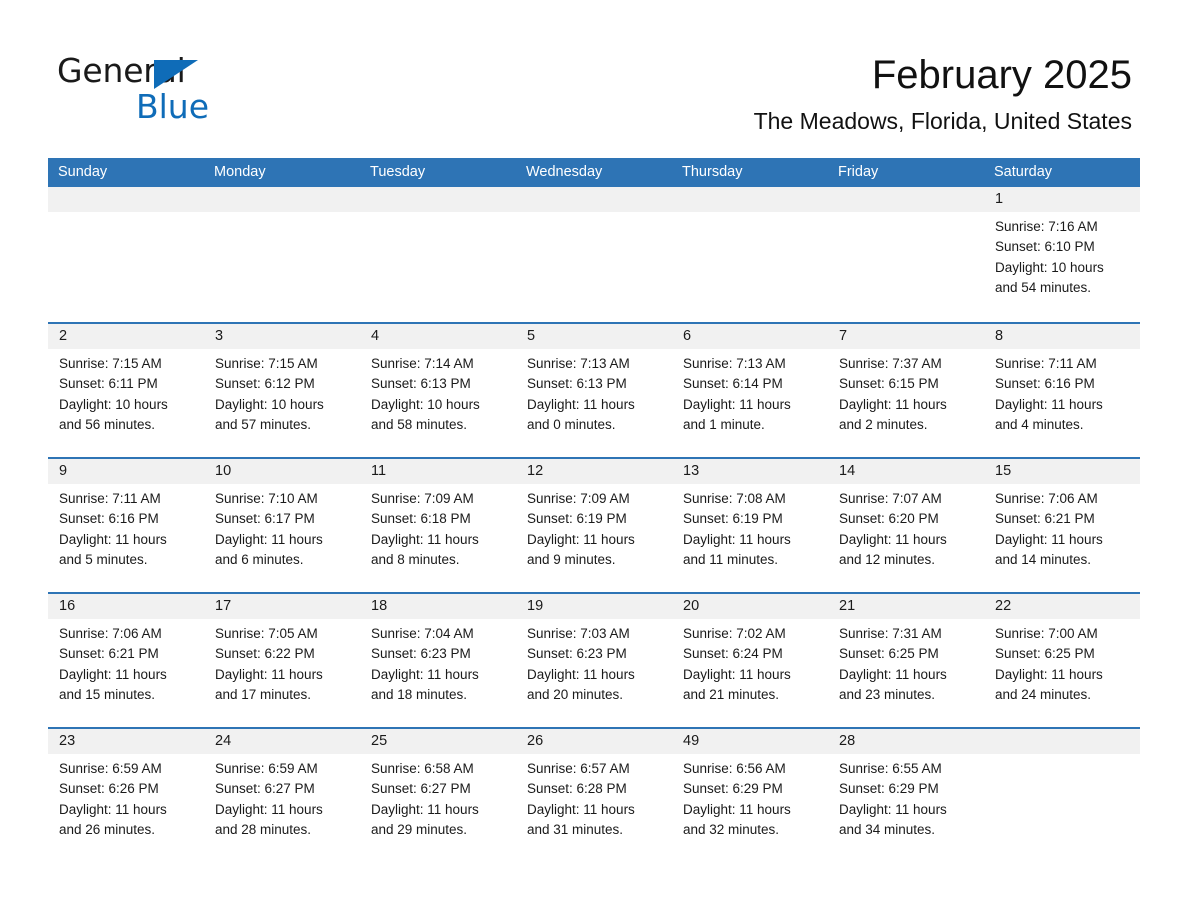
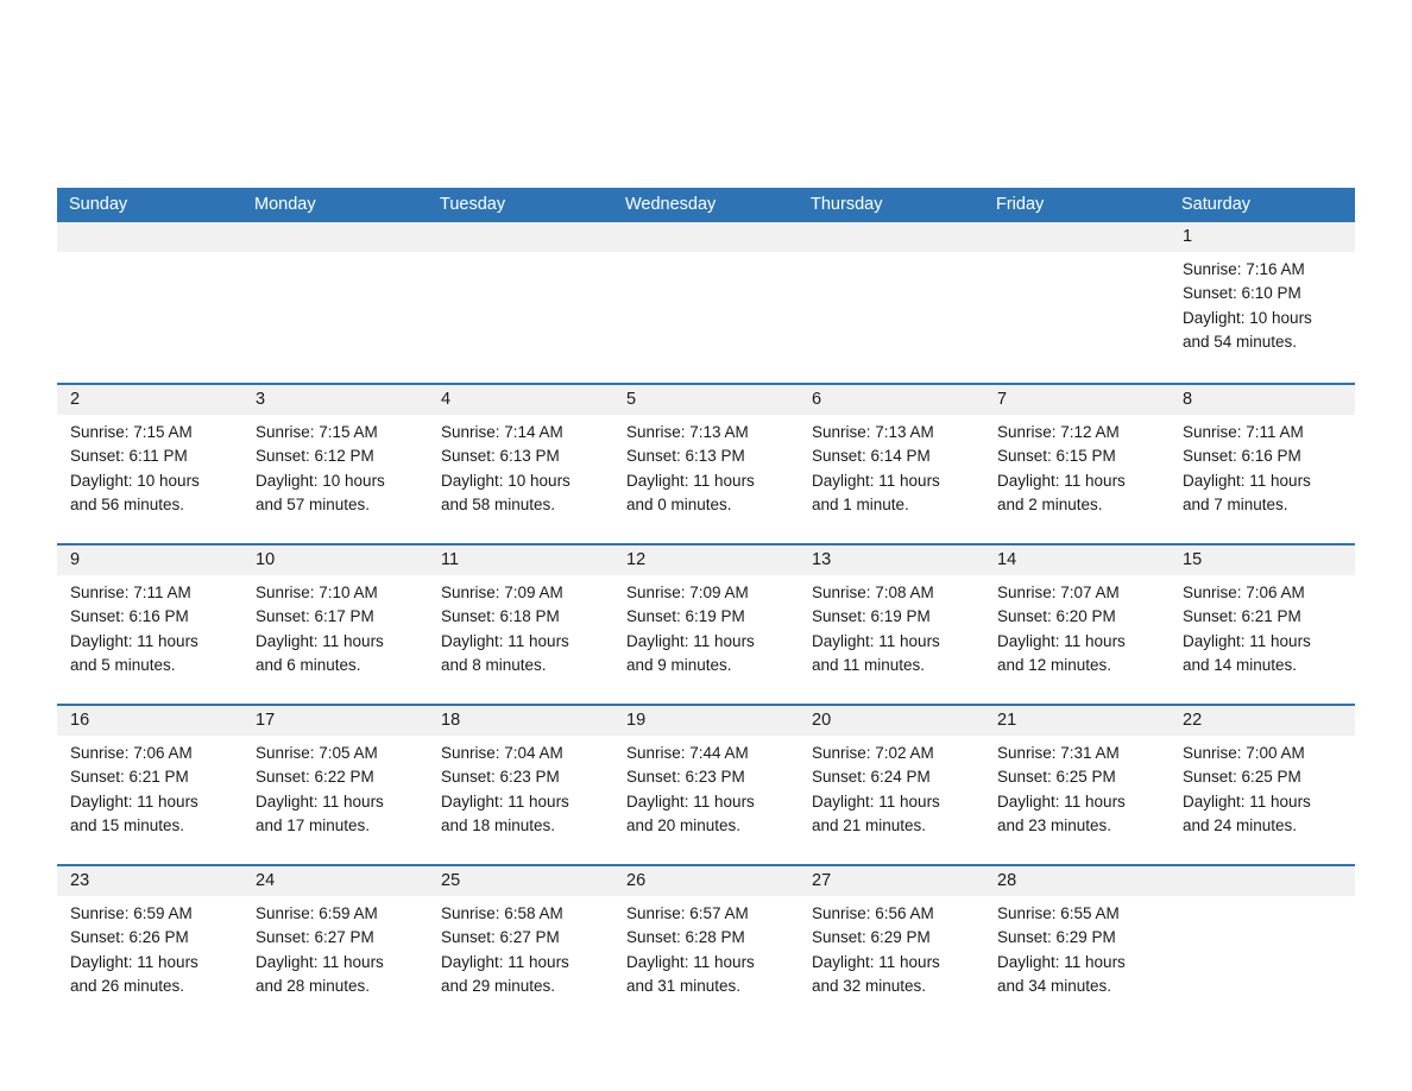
- General
- Blue
- February 2025
- The Meadows, Florida, United States
  Sunday
  Monday
  Tuesday
  Wednesday
  Thursday
  Friday
  Saturday
  1
  Sunrise: 7:16 AM
  Sunset: 6:10 PM
  Daylight: 10 hours
  and 54 minutes.
  2
  3
  4
  5
  6
  7
  8
  Sunrise: 7:15 AM
  Sunset: 6:11 PM
  Daylight: 10 hours
  and 56 minutes.
  Sunrise: 7:15 AM
  Sunset: 6:12 PM
  Daylight: 10 hours
  and 57 minutes.
  Sunrise: 7:14 AM
  Sunset: 6:13 PM
  Daylight: 10 hours
  and 58 minutes.
  Sunrise: 7:13 AM
  Sunset: 6:13 PM
  Daylight: 11 hours
  and 0 minutes.
  Sunrise: 7:13 AM
  Sunset: 6:14 PM
  Daylight: 11 hours
  and 1 minute.
- Sunrise: 7:37 AM
+ Sunrise: 7:12 AM
  Sunset: 6:15 PM
  Daylight: 11 hours
  and 2 minutes.
  Sunrise: 7:11 AM
  Sunset: 6:16 PM
  Daylight: 11 hours
- and 4 minutes.
+ and 7 minutes.
  9
  10
  11
  12
  13
  14
  15
  Sunrise: 7:11 AM
  Sunset: 6:16 PM
  Daylight: 11 hours
  and 5 minutes.
  Sunrise: 7:10 AM
  Sunset: 6:17 PM
  Daylight: 11 hours
  and 6 minutes.
  Sunrise: 7:09 AM
  Sunset: 6:18 PM
  Daylight: 11 hours
  and 8 minutes.
  Sunrise: 7:09 AM
  Sunset: 6:19 PM
  Daylight: 11 hours
  and 9 minutes.
  Sunrise: 7:08 AM
  Sunset: 6:19 PM
  Daylight: 11 hours
  and 11 minutes.
  Sunrise: 7:07 AM
  Sunset: 6:20 PM
  Daylight: 11 hours
  and 12 minutes.
  Sunrise: 7:06 AM
  Sunset: 6:21 PM
  Daylight: 11 hours
  and 14 minutes.
  16
  17
  18
  19
  20
  21
  22
  Sunrise: 7:06 AM
  Sunset: 6:21 PM
  Daylight: 11 hours
  and 15 minutes.
  Sunrise: 7:05 AM
  Sunset: 6:22 PM
  Daylight: 11 hours
  and 17 minutes.
  Sunrise: 7:04 AM
  Sunset: 6:23 PM
  Daylight: 11 hours
  and 18 minutes.
- Sunrise: 7:03 AM
+ Sunrise: 7:44 AM
  Sunset: 6:23 PM
  Daylight: 11 hours
  and 20 minutes.
  Sunrise: 7:02 AM
  Sunset: 6:24 PM
  Daylight: 11 hours
  and 21 minutes.
  Sunrise: 7:31 AM
  Sunset: 6:25 PM
  Daylight: 11 hours
  and 23 minutes.
  Sunrise: 7:00 AM
  Sunset: 6:25 PM
  Daylight: 11 hours
  and 24 minutes.
  23
  24
  25
  26
- 49
+ 27
  28
  Sunrise: 6:59 AM
  Sunset: 6:26 PM
  Daylight: 11 hours
  and 26 minutes.
  Sunrise: 6:59 AM
  Sunset: 6:27 PM
  Daylight: 11 hours
  and 28 minutes.
  Sunrise: 6:58 AM
  Sunset: 6:27 PM
  Daylight: 11 hours
  and 29 minutes.
  Sunrise: 6:57 AM
  Sunset: 6:28 PM
  Daylight: 11 hours
  and 31 minutes.
  Sunrise: 6:56 AM
  Sunset: 6:29 PM
  Daylight: 11 hours
  and 32 minutes.
  Sunrise: 6:55 AM
  Sunset: 6:29 PM
  Daylight: 11 hours
  and 34 minutes.
